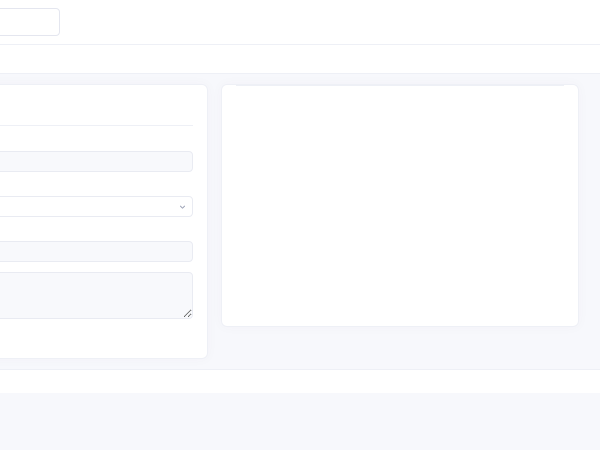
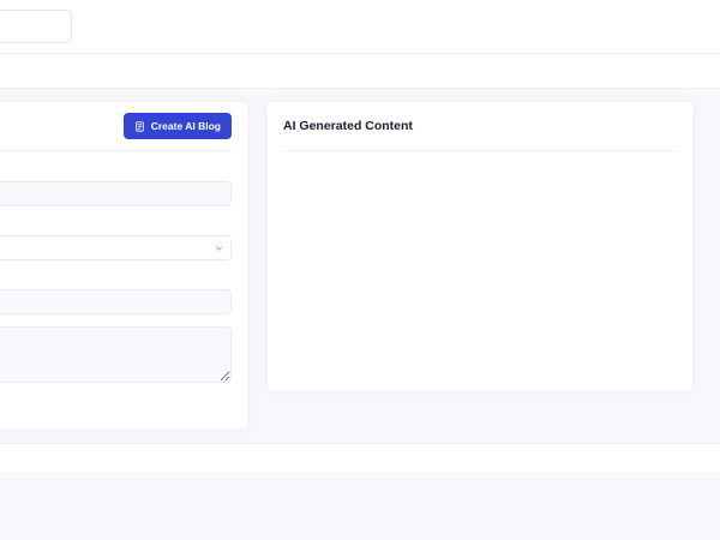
+ Create AI Blog
+ AI Generated Content
